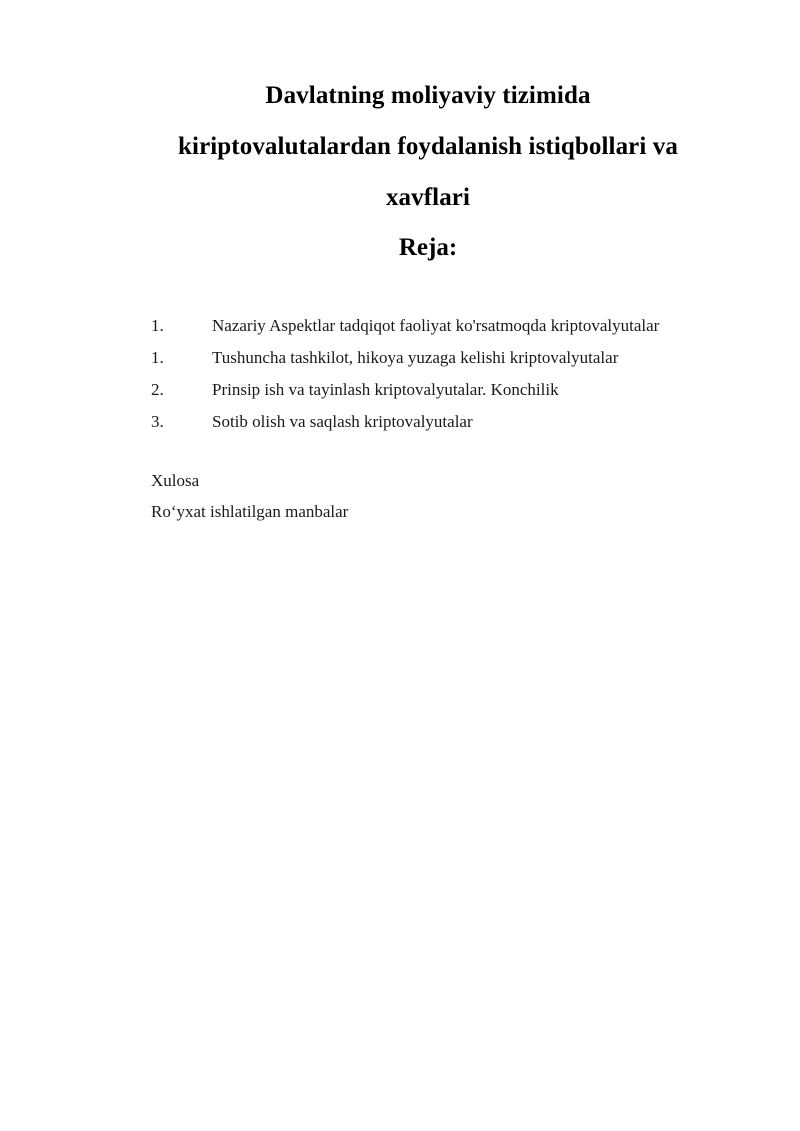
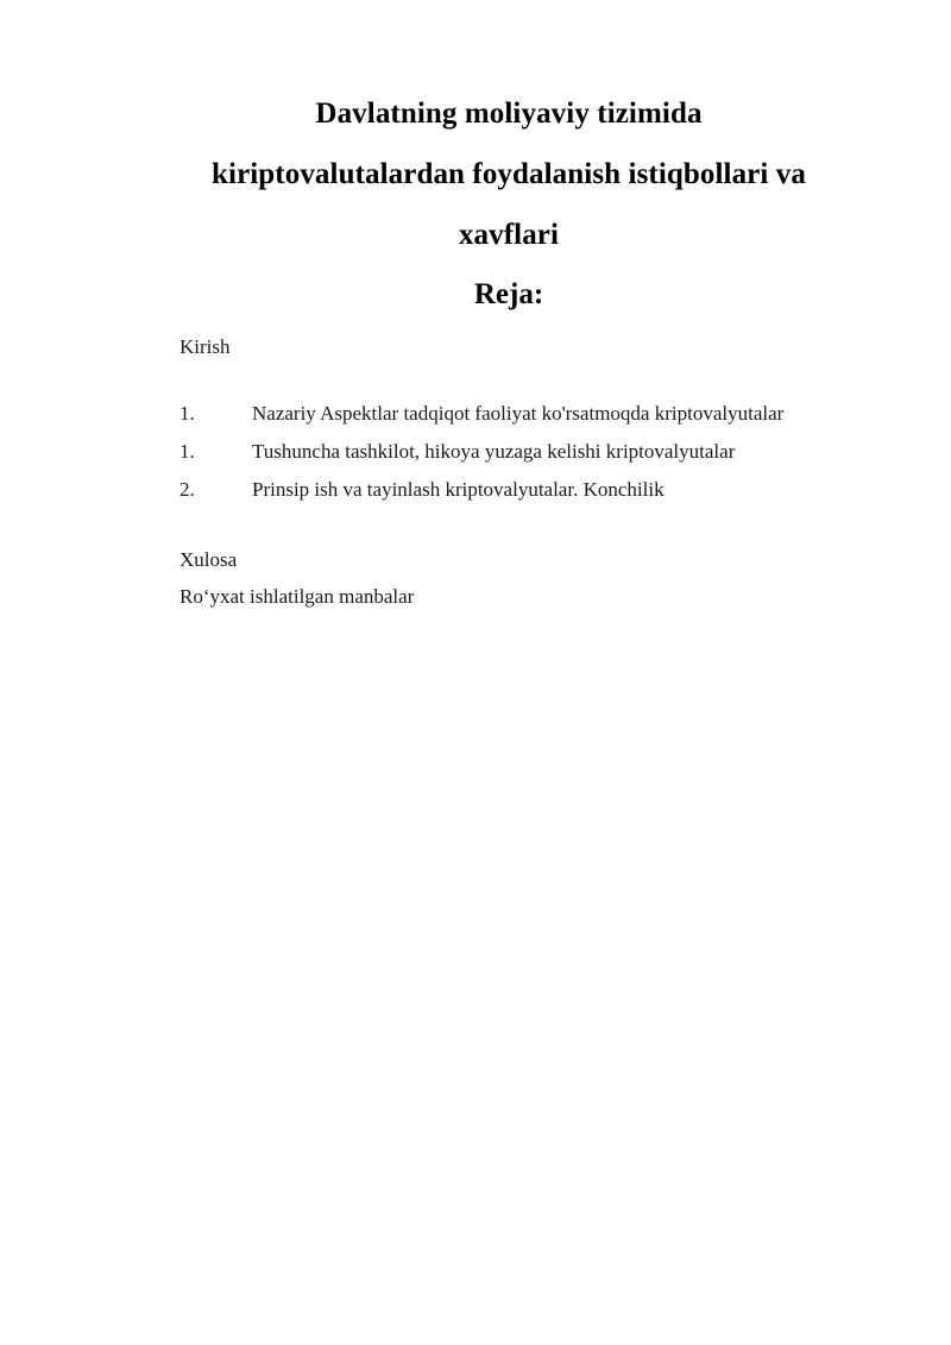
  Davlatning moliyaviy tizimida
  kiriptovalutalardan foydalanish istiqbollari va
  xavflari
  Reja:
+ Kirish
  1.
  Nazariy Aspektlar tadqiqot faoliyat ko'rsatmoqda kriptovalyutalar
  1.
  Tushuncha tashkilot, hikoya yuzaga kelishi kriptovalyutalar
  2.
  Prinsip ish va tayinlash kriptovalyutalar. Konchilik
- 3.
- Sotib olish va saqlash kriptovalyutalar
  Xulosa
  Ro‘yxat ishlatilgan manbalar
